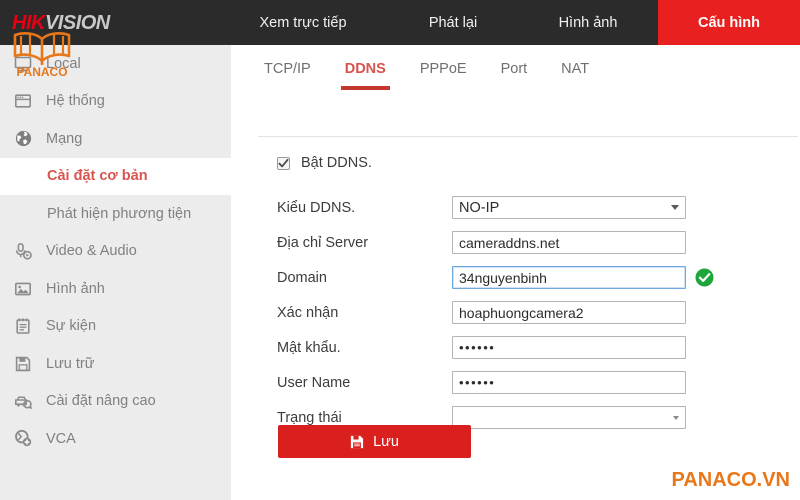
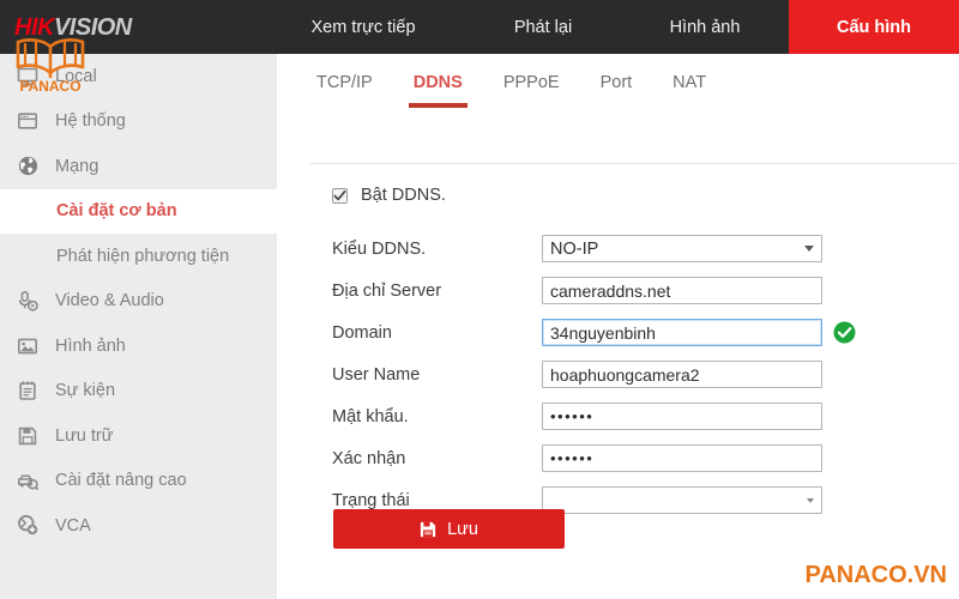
  HIKVISION
  Xem trực tiếp
  Phát lại
  Hình ảnh
  Cấu hình
  Local
  Hệ thống
  Mạng
  Cài đặt cơ bản
  Phát hiện phương tiện
  Video & Audio
  Hình ảnh
  Sự kiện
  Lưu trữ
  Cài đặt nâng cao
  VCA
  PANACO
  TCP/IP
  DDNS
  PPPoE
  Port
  NAT
  Bật DDNS.
  Kiểu DDNS.
  NO-IP
  Địa chỉ Server
  cameraddns.net
  Domain
  34nguyenbinh
- Xác nhận
+ User Name
  hoaphuongcamera2
  Mật khẩu.
  ••••••
- User Name
+ Xác nhận
  ••••••
  Trạng thái
  Lưu
  PANACO.VN
